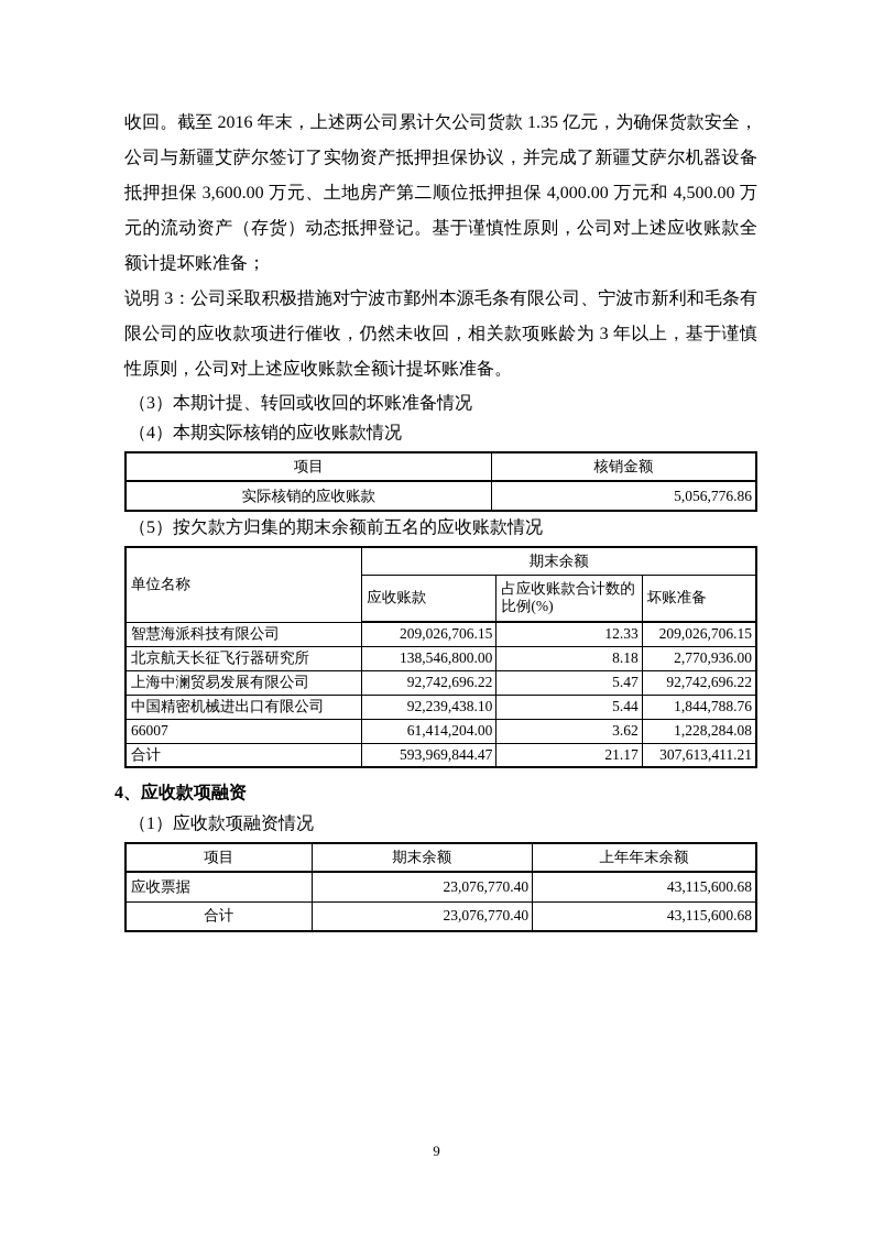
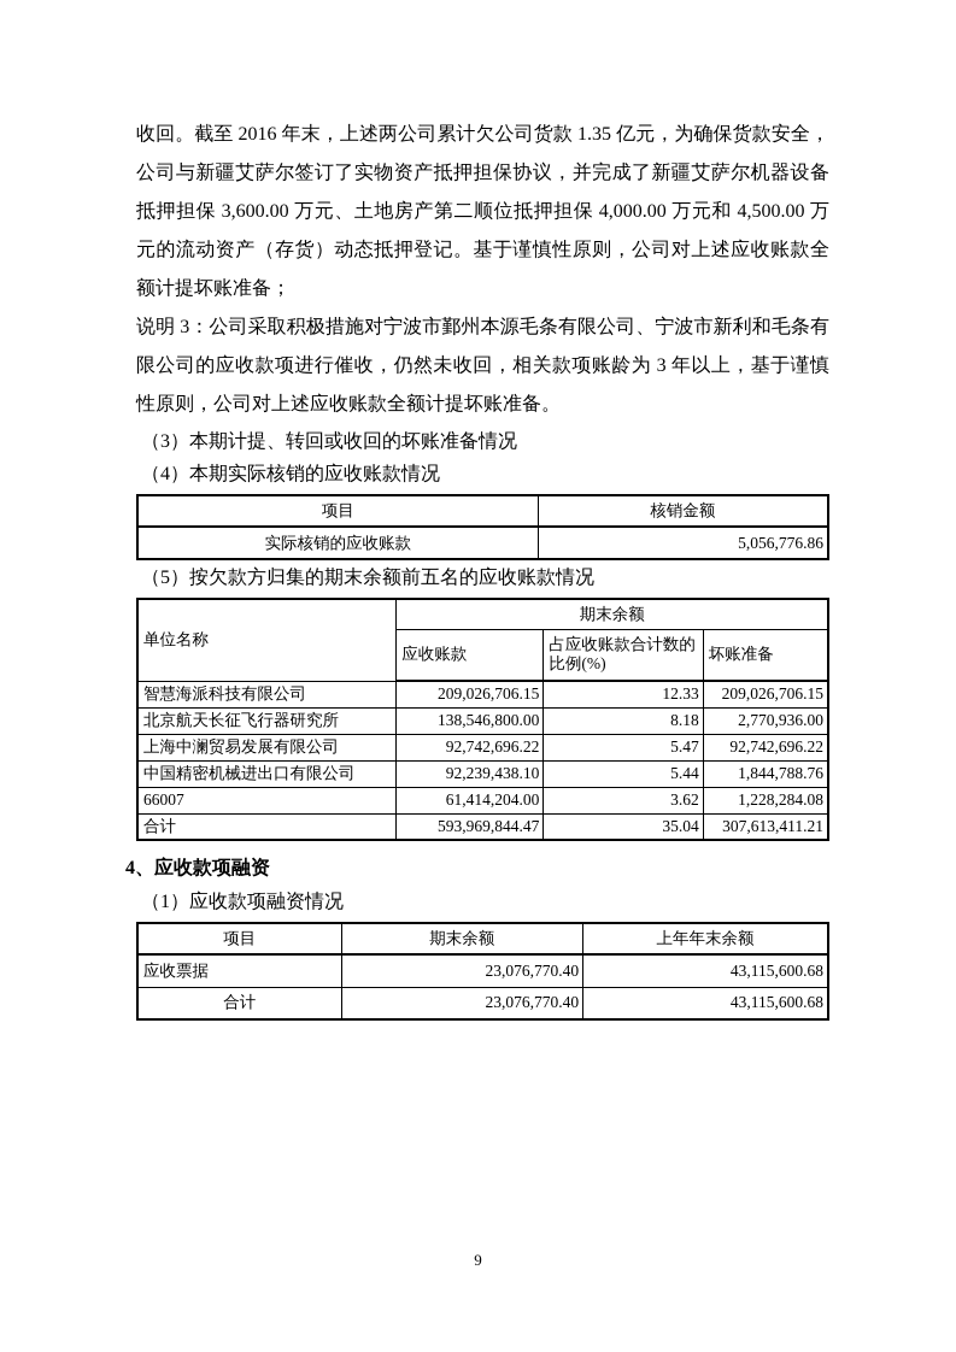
  收回。截至 2016 年末，上述两公司累计欠公司货款 1.35 亿元，为确保货款安全，公司与新疆艾萨尔签订了实物资产抵押担保协议，并完成了新疆艾萨尔机器设备抵押担保 3,600.00 万元、土地房产第二顺位抵押担保 4,000.00 万元和 4,500.00 万元的流动资产（存货）动态抵押登记。基于谨慎性原则，公司对上述应收账款全额计提坏账准备；
  说明 3：公司采取积极措施对宁波市鄞州本源毛条有限公司、宁波市新利和毛条有限公司的应收款项进行催收，仍然未收回，相关款项账龄为 3 年以上，基于谨慎性原则，公司对上述应收账款全额计提坏账准备。
  （3）本期计提、转回或收回的坏账准备情况
  （4）本期实际核销的应收账款情况
  项目	核销金额
  实际核销的应收账款	5,056,776.86
  （5）按欠款方归集的期末余额前五名的应收账款情况
  单位名称	期末余额
  应收账款	占应收账款合计数的比例(%)	坏账准备
  智慧海派科技有限公司	209,026,706.15	12.33	209,026,706.15
  北京航天长征飞行器研究所	138,546,800.00	8.18	2,770,936.00
  上海中澜贸易发展有限公司	92,742,696.22	5.47	92,742,696.22
  中国精密机械进出口有限公司	92,239,438.10	5.44	1,844,788.76
  66007	61,414,204.00	3.62	1,228,284.08
- 合计	593,969,844.47	21.17	307,613,411.21
+ 合计	593,969,844.47	35.04	307,613,411.21
  4、应收款项融资
  （1）应收款项融资情况
  项目	期末余额	上年年末余额
  应收票据	23,076,770.40	43,115,600.68
  合计	23,076,770.40	43,115,600.68
  9
